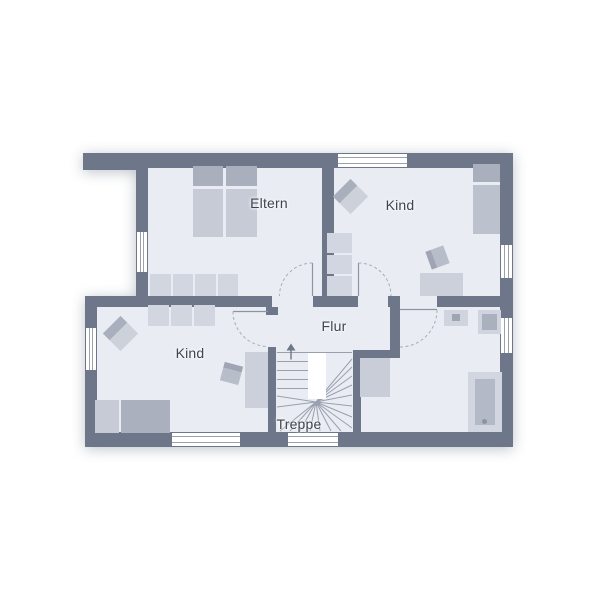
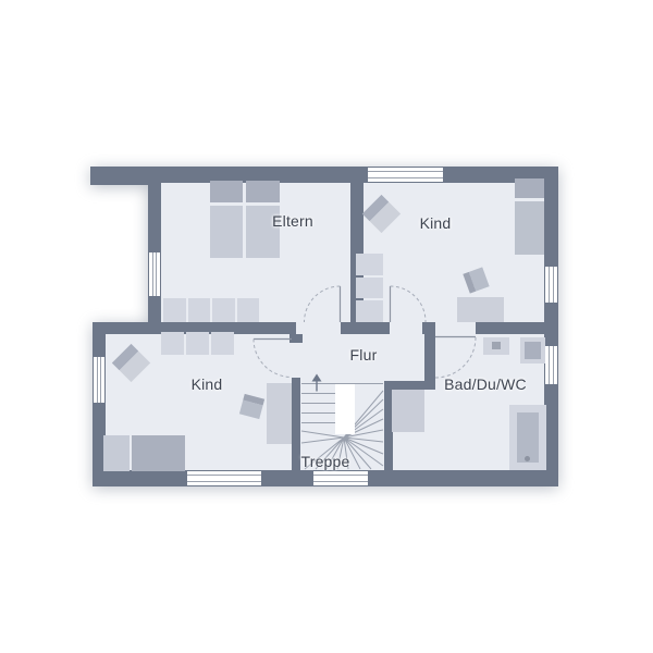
  Eltern
  Kind
  Kind
  Flur
  Treppe
+ Bad/Du/WC
